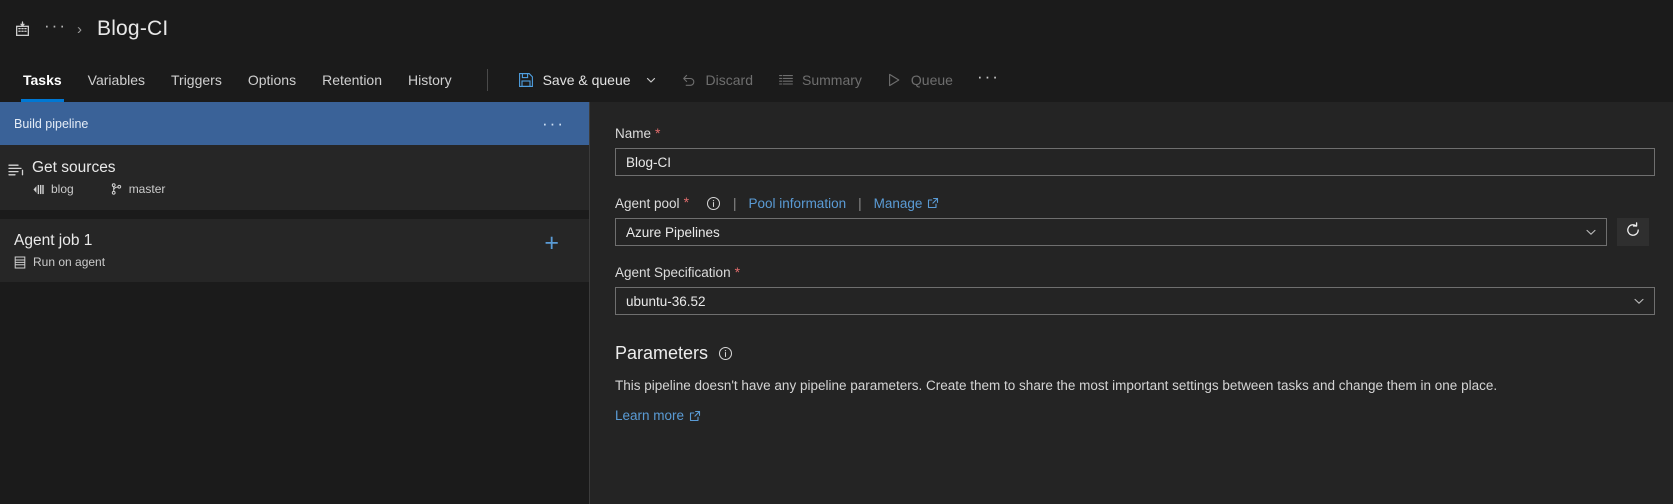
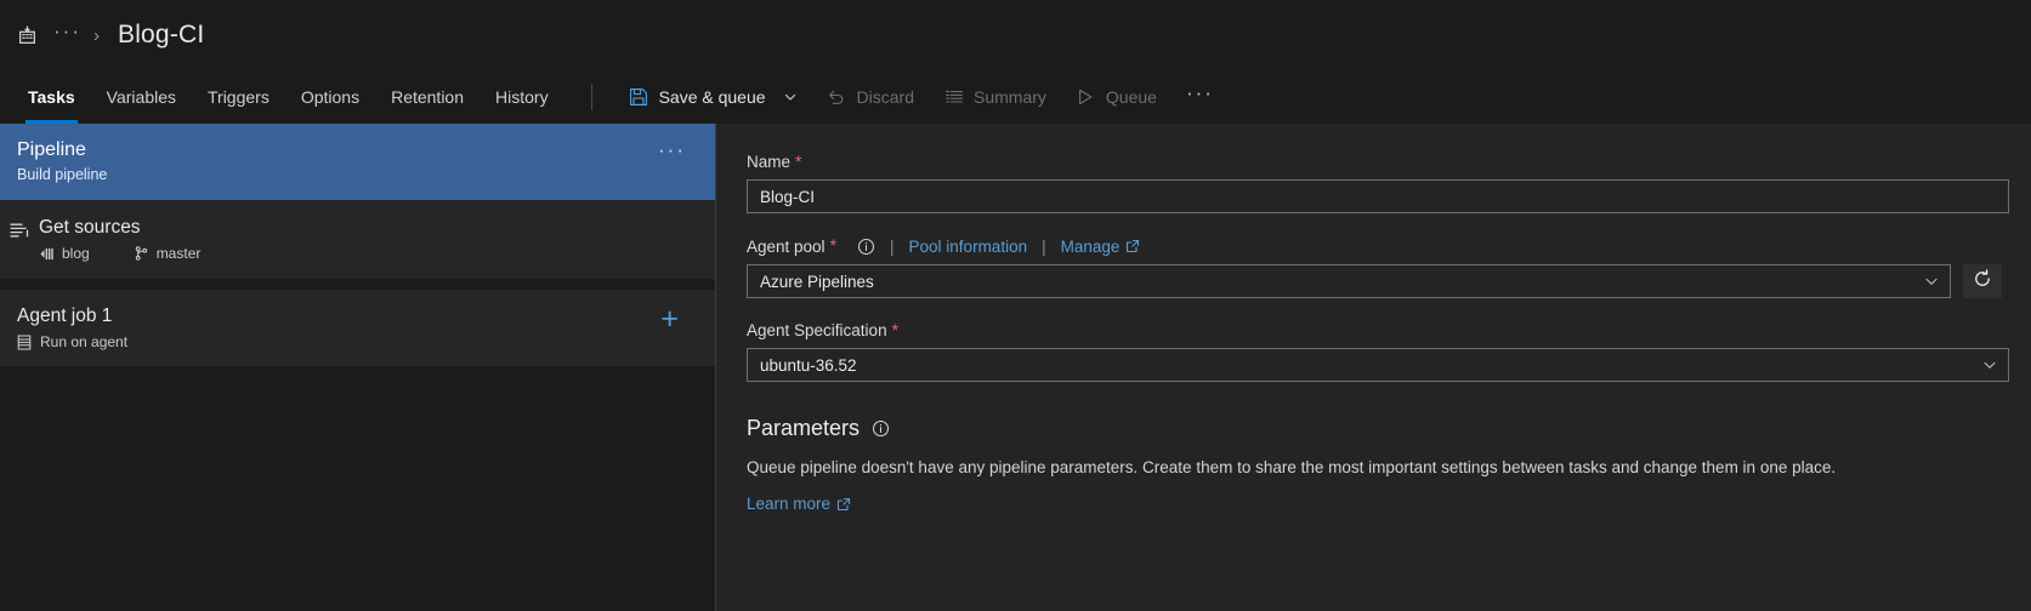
  ···
  ›
  Blog-CI
  Tasks
  Variables
  Triggers
  Options
  Retention
  History
  Save & queue
  Discard
  Summary
  Queue
  ···
+ Pipeline
  Build pipeline
  ···
  Get sources
  blog
  master
  Agent job 1
  Run on agent
  +
  Name
  *
  Blog-CI
  Agent pool
  *
  |
  Pool information
  |
  Manage
  Azure Pipelines
  Agent Specification
  *
  ubuntu-36.52
  Parameters
- This pipeline doesn't have any pipeline parameters. Create them to share the most important settings between tasks and change them in one place.
+ Queue pipeline doesn't have any pipeline parameters. Create them to share the most important settings between tasks and change them in one place.
  Learn more
